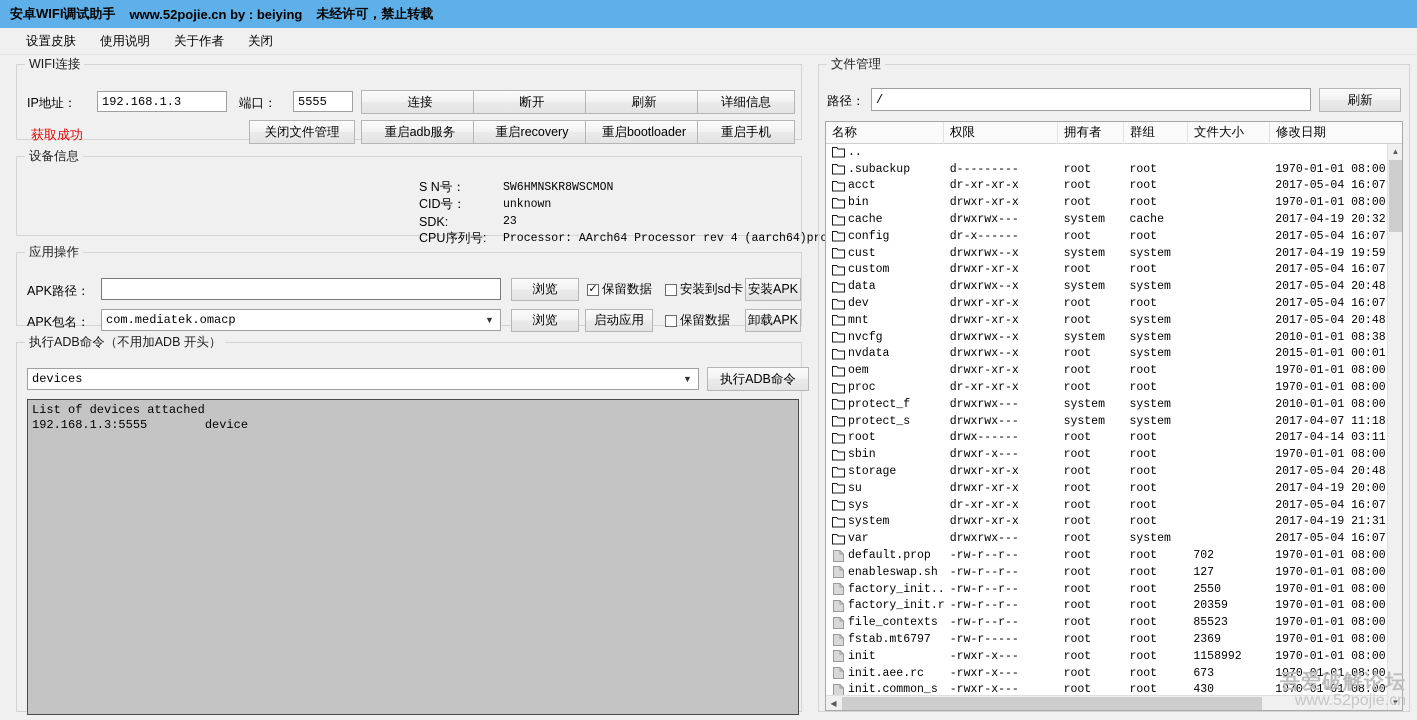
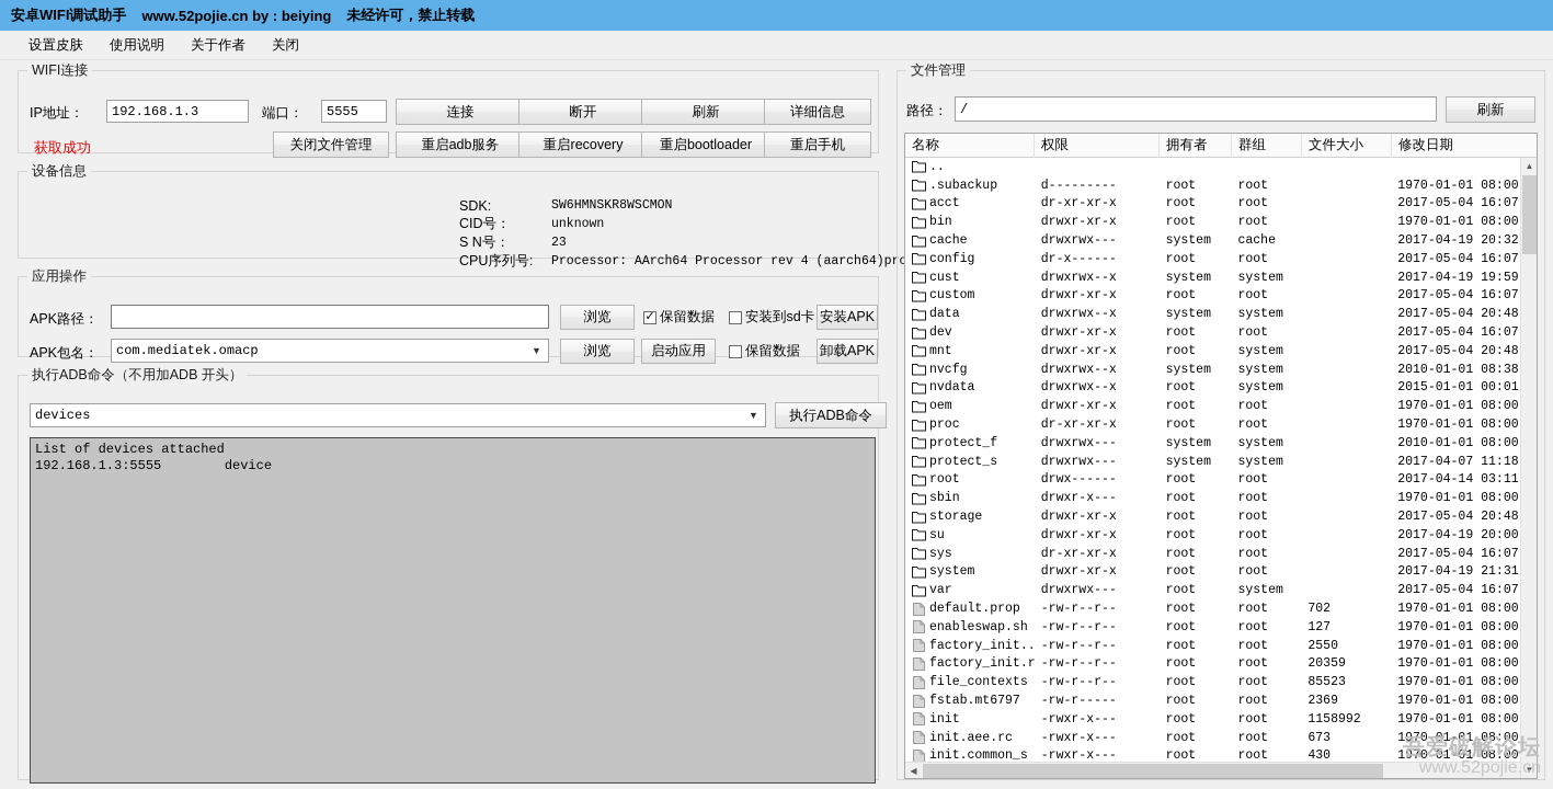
  安卓WIFI调试助手
  www.52pojie.cn by : beiying
  未经许可，禁止转载
  设置皮肤
  使用说明
  关于作者
  关闭
  WIFI连接
  IP地址：
  192.168.1.3
  端口：
  5555
  获取成功
  连接
  断开
  刷新
  详细信息
  关闭文件管理
  重启adb服务
  重启recovery
  重启bootloader
  重启手机
  设备信息
- S N号：
+ SDK:
  SW6HMNSKR8WSCMON
  CID号：
  unknown
- SDK:
+ S N号：
  23
  CPU序列号:
  Processor: AArch64 Processor rev 4 (aarch64)pro
  应用操作
  APK路径：
  浏览
  ✓
  保留数据
  安装到sd卡
  安装APK
  APK包名：
  com.mediatek.omacp
  ▼
  浏览
  启动应用
  保留数据
  卸载APK
  执行ADB命令（不用加ADB 开头）
  devices
  ▼
  执行ADB命令
  List of devices attached
  192.168.1.3:5555 device
  文件管理
  路径：
  /
  刷新
  名称
  权限
  拥有者
  群组
  文件大小
  修改日期
  ..
  .subackup
  d---------
  root
  root
  1970-01-01 08:00
  acct
  dr-xr-xr-x
  root
  root
  2017-05-04 16:07
  bin
  drwxr-xr-x
  root
  root
  1970-01-01 08:00
  cache
  drwxrwx---
  system
  cache
  2017-04-19 20:32
  config
  dr-x------
  root
  root
  2017-05-04 16:07
  cust
  drwxrwx--x
  system
  system
  2017-04-19 19:59
  custom
  drwxr-xr-x
  root
  root
  2017-05-04 16:07
  data
  drwxrwx--x
  system
  system
  2017-05-04 20:48
  dev
  drwxr-xr-x
  root
  root
  2017-05-04 16:07
  mnt
  drwxr-xr-x
  root
  system
  2017-05-04 20:48
  nvcfg
  drwxrwx--x
  system
  system
  2010-01-01 08:38
  nvdata
  drwxrwx--x
  root
  system
  2015-01-01 00:01
  oem
  drwxr-xr-x
  root
  root
  1970-01-01 08:00
  proc
  dr-xr-xr-x
  root
  root
  1970-01-01 08:00
  protect_f
  drwxrwx---
  system
  system
  2010-01-01 08:00
  protect_s
  drwxrwx---
  system
  system
  2017-04-07 11:18
  root
  drwx------
  root
  root
  2017-04-14 03:11
  sbin
  drwxr-x---
  root
  root
  1970-01-01 08:00
  storage
  drwxr-xr-x
  root
  root
  2017-05-04 20:48
  su
  drwxr-xr-x
  root
  root
  2017-04-19 20:00
  sys
  dr-xr-xr-x
  root
  root
  2017-05-04 16:07
  system
  drwxr-xr-x
  root
  root
  2017-04-19 21:31
  var
  drwxrwx---
  root
  system
  2017-05-04 16:07
  default.prop
  -rw-r--r--
  root
  root
  702
  1970-01-01 08:00
  enableswap.sh
  -rw-r--r--
  root
  root
  127
  1970-01-01 08:00
  factory_init..
  -rw-r--r--
  root
  root
  2550
  1970-01-01 08:00
  factory_init.r
  -rw-r--r--
  root
  root
  20359
  1970-01-01 08:00
  file_contexts
  -rw-r--r--
  root
  root
  85523
  1970-01-01 08:00
  fstab.mt6797
  -rw-r-----
  root
  root
  2369
  1970-01-01 08:00
  init
  -rwxr-x---
  root
  root
  1158992
  1970-01-01 08:00
  init.aee.rc
  -rwxr-x---
  root
  root
  673
  1970-01-01 08:00
  init.common_s
  -rwxr-x---
  root
  root
  430
  1970-01-01 08:00
  ▲
  ▼
  ◀
  吾爱破解论坛
  www.52pojie.cn
